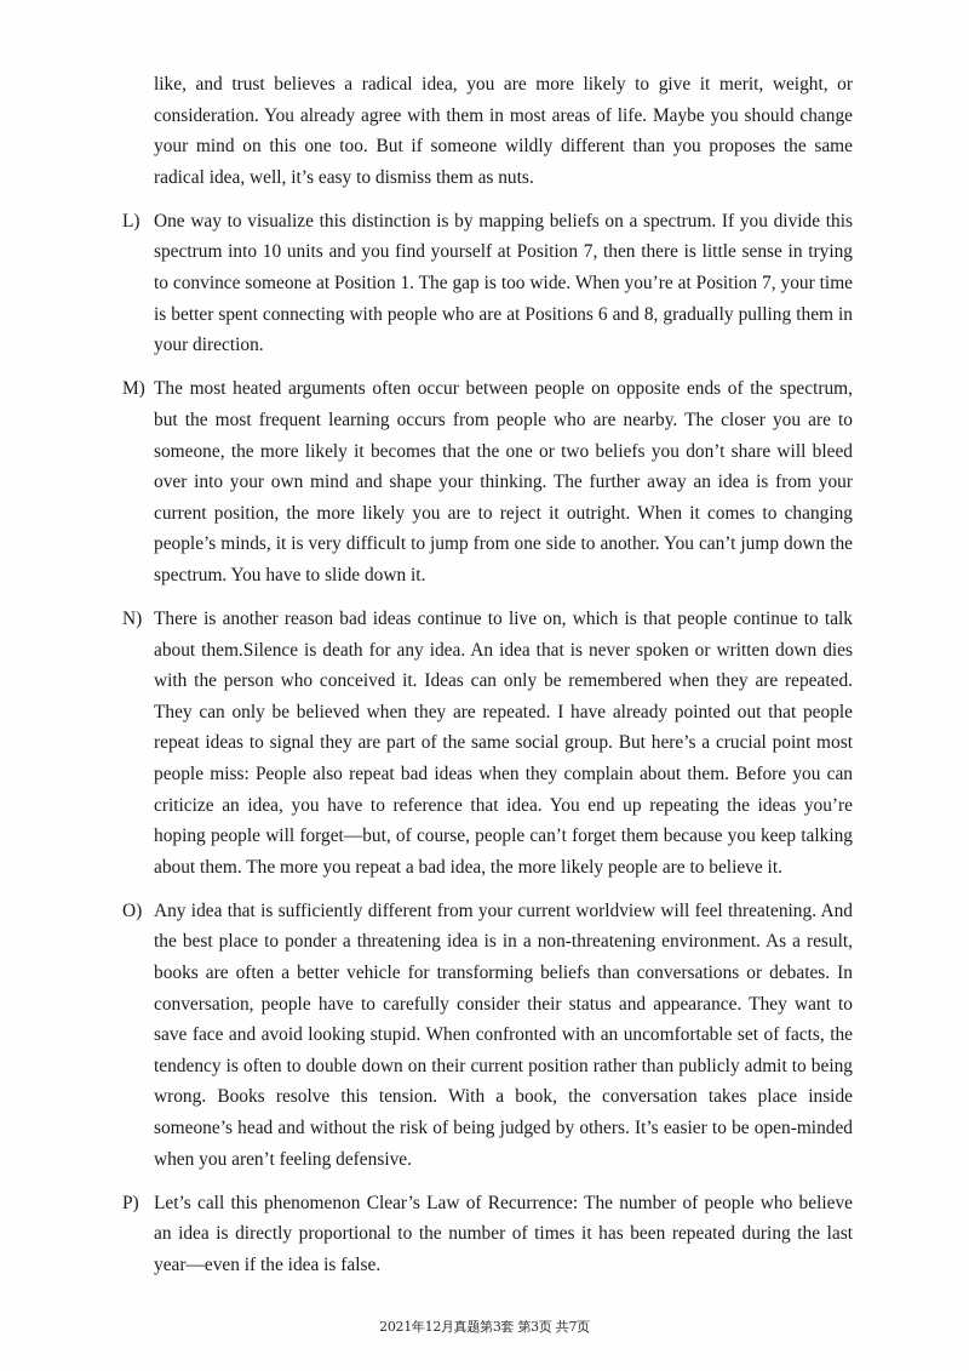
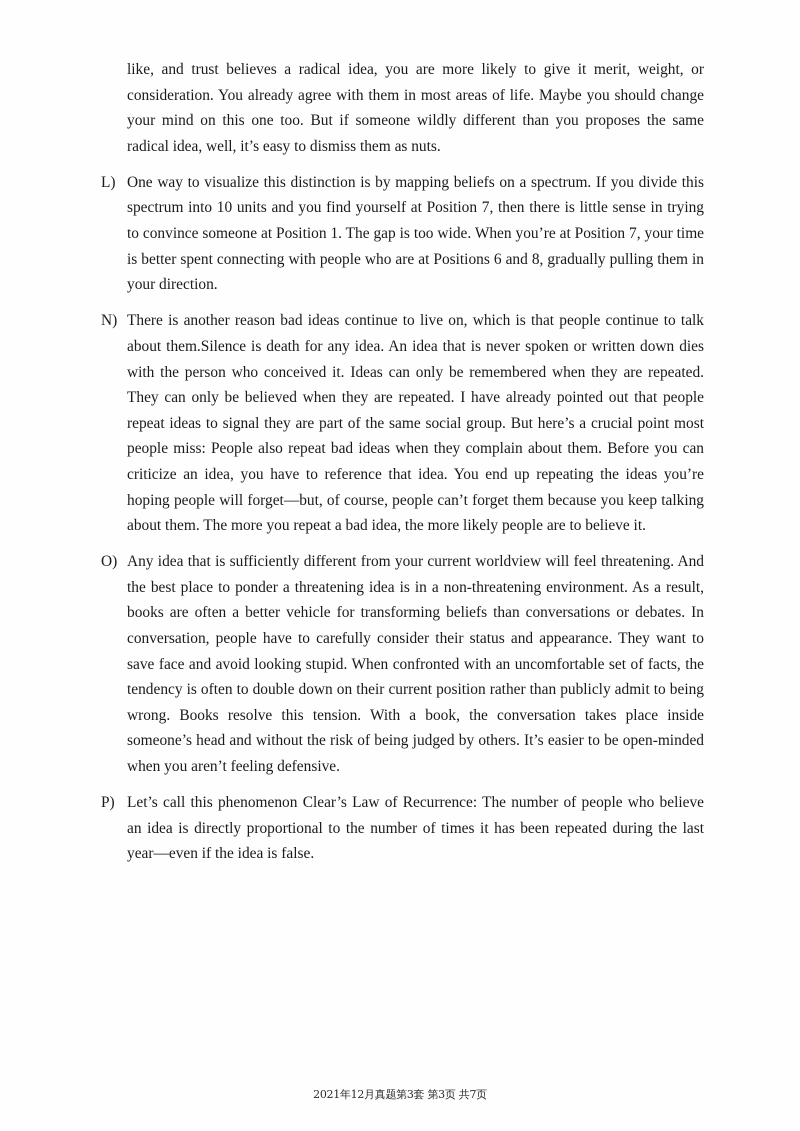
  like, and trust believes a radical idea, you are more likely to give it merit, weight, or consideration. You already agree with them in most areas of life. Maybe you should change your mind on this one too. But if someone wildly different than you proposes the same radical idea, well, it’s easy to dismiss them as nuts.
  L)
  One way to visualize this distinction is by mapping beliefs on a spectrum. If you divide this spectrum into 10 units and you find yourself at Position 7, then there is little sense in trying to convince someone at Position 1. The gap is too wide. When you’re at Position 7, your time is better spent connecting with people who are at Positions 6 and 8, gradually pulling them in your direction.
- M)
- The most heated arguments often occur between people on opposite ends of the spectrum, but the most frequent learning occurs from people who are nearby. The closer you are to someone, the more likely it becomes that the one or two beliefs you don’t share will bleed over into your own mind and shape your thinking. The further away an idea is from your current position, the more likely you are to reject it outright. When it comes to changing people’s minds, it is very difficult to jump from one side to another. You can’t jump down the spectrum. You have to slide down it.
  N)
  There is another reason bad ideas continue to live on, which is that people continue to talk about them.Silence is death for any idea. An idea that is never spoken or written down dies with the person who conceived it. Ideas can only be remembered when they are repeated. They can only be believed when they are repeated. I have already pointed out that people repeat ideas to signal they are part of the same social group. But here’s a crucial point most people miss: People also repeat bad ideas when they complain about them. Before you can criticize an idea, you have to reference that idea. You end up repeating the ideas you’re hoping people will forget—but, of course, people can’t forget them because you keep talking about them. The more you repeat a bad idea, the more likely people are to believe it.
  O)
  Any idea that is sufficiently different from your current worldview will feel threatening. And the best place to ponder a threatening idea is in a non-threatening environment. As a result, books are often a better vehicle for transforming beliefs than conversations or debates. In conversation, people have to carefully consider their status and appearance. They want to save face and avoid looking stupid. When confronted with an uncomfortable set of facts, the tendency is often to double down on their current position rather than publicly admit to being wrong. Books resolve this tension. With a book, the conversation takes place inside someone’s head and without the risk of being judged by others. It’s easier to be open-minded when you aren’t feeling defensive.
  P)
  Let’s call this phenomenon Clear’s Law of Recurrence: The number of people who believe an idea is directly proportional to the number of times it has been repeated during the last year—even if the idea is false.
  2021年12月真题第3套 第3页 共7页
